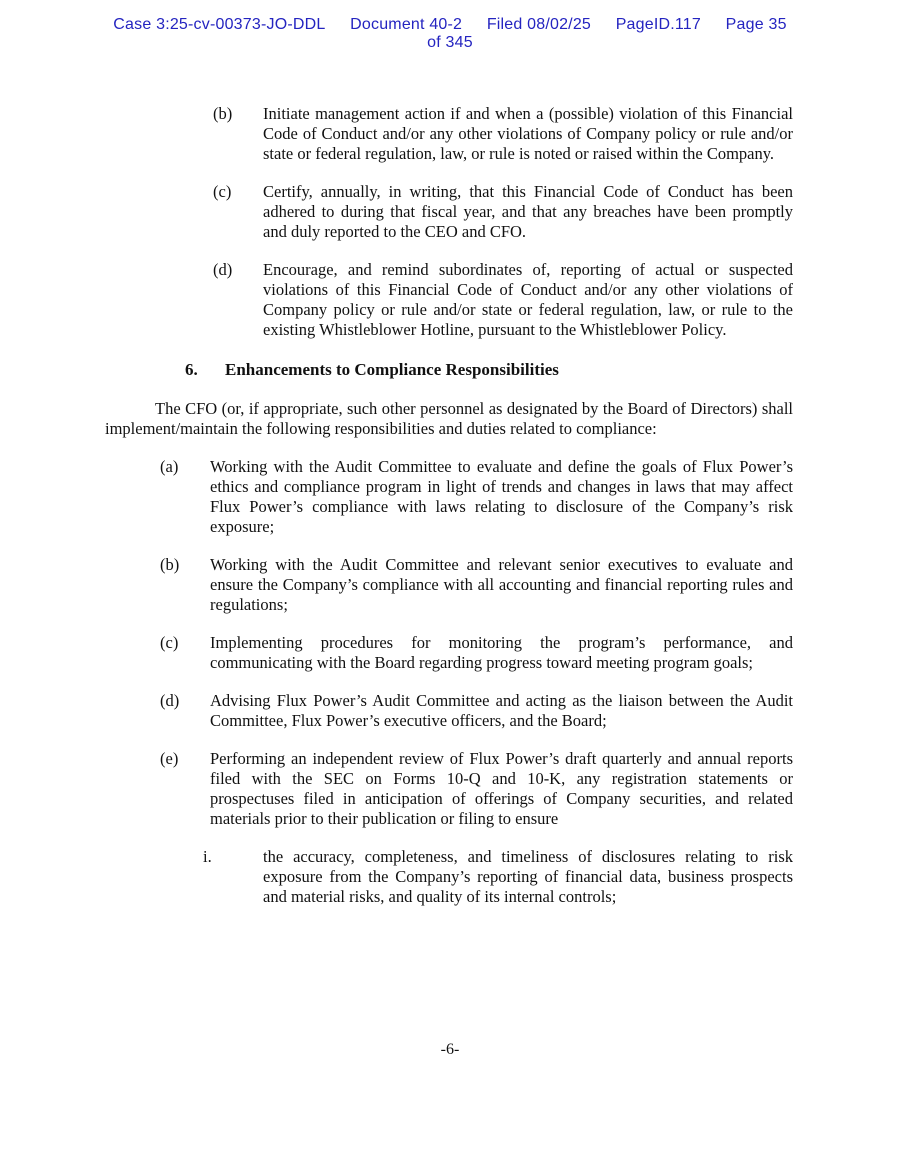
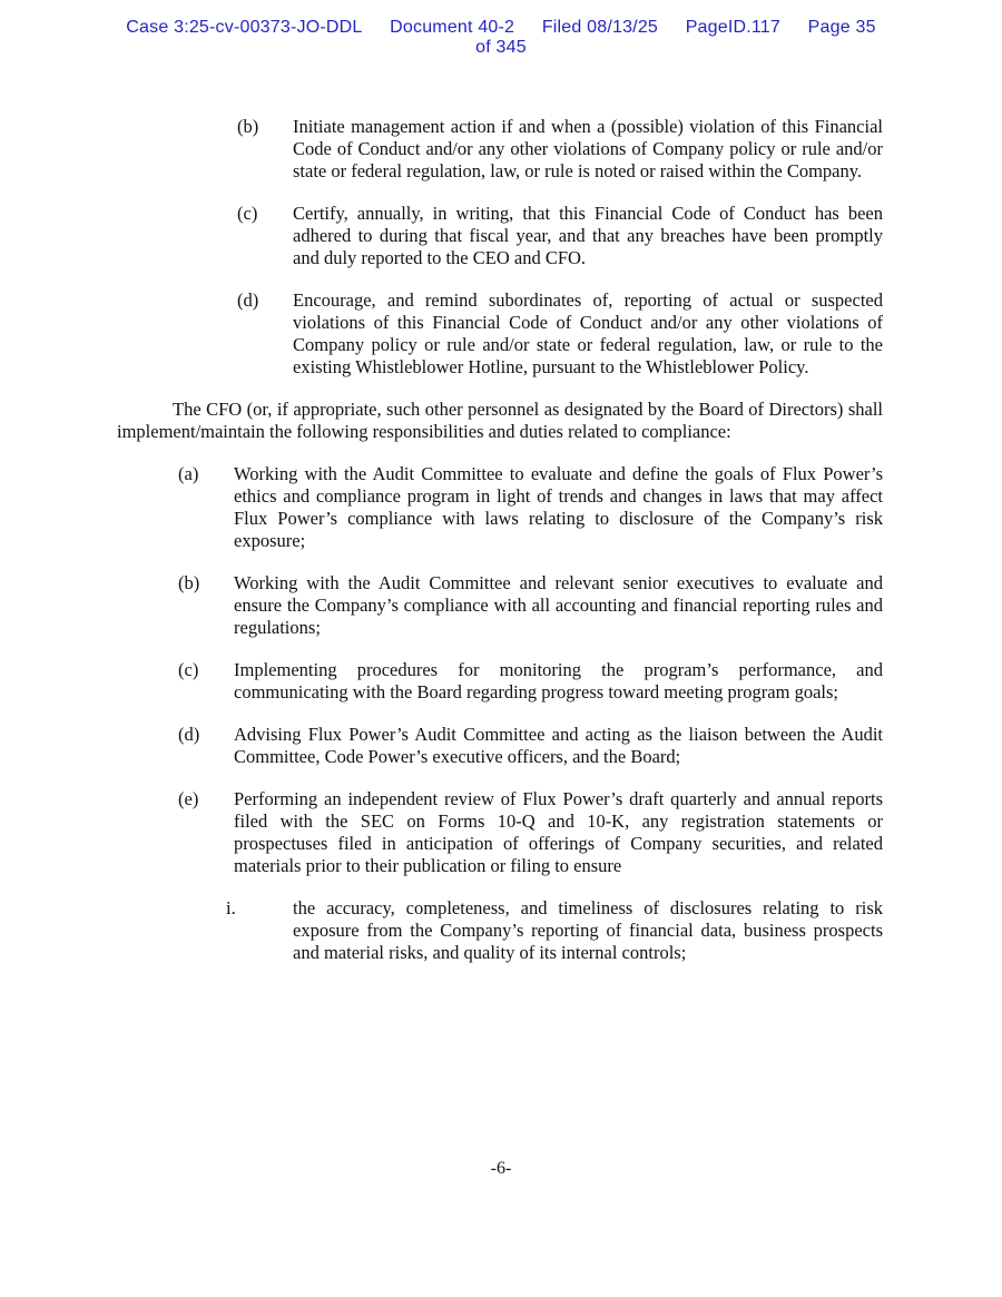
- Case 3:25-cv-00373-JO-DDL Document 40-2 Filed 08/02/25 PageID.117 Page 35
+ Case 3:25-cv-00373-JO-DDL Document 40-2 Filed 08/13/25 PageID.117 Page 35
  of 345
  (b)
  Initiate management action if and when a (possible) violation of this Financial Code of Conduct and/or any other violations of Company policy or rule and/or state or federal regulation, law, or rule is noted or raised within the Company.
  (c)
  Certify, annually, in writing, that this Financial Code of Conduct has been adhered to during that fiscal year, and that any breaches have been promptly and duly reported to the CEO and CFO.
  (d)
  Encourage, and remind subordinates of, reporting of actual or suspected violations of this Financial Code of Conduct and/or any other violations of Company policy or rule and/or state or federal regulation, law, or rule to the existing Whistleblower Hotline, pursuant to the Whistleblower Policy.
- 6. Enhancements to Compliance Responsibilities
  The CFO (or, if appropriate, such other personnel as designated by the Board of Directors) shall implement/maintain the following responsibilities and duties related to compliance:
  (a)
  Working with the Audit Committee to evaluate and define the goals of Flux Power’s ethics and compliance program in light of trends and changes in laws that may affect Flux Power’s compliance with laws relating to disclosure of the Company’s risk exposure;
  (b)
  Working with the Audit Committee and relevant senior executives to evaluate and ensure the Company’s compliance with all accounting and financial reporting rules and regulations;
  (c)
  Implementing procedures for monitoring the program’s performance, and communicating with the Board regarding progress toward meeting program goals;
  (d)
- Advising Flux Power’s Audit Committee and acting as the liaison between the Audit Committee, Flux Power’s executive officers, and the Board;
+ Advising Flux Power’s Audit Committee and acting as the liaison between the Audit Committee, Code Power’s executive officers, and the Board;
  (e)
  Performing an independent review of Flux Power’s draft quarterly and annual reports filed with the SEC on Forms 10-Q and 10-K, any registration statements or prospectuses filed in anticipation of offerings of Company securities, and related materials prior to their publication or filing to ensure
  i.
  the accuracy, completeness, and timeliness of disclosures relating to risk exposure from the Company’s reporting of financial data, business prospects and material risks, and quality of its internal controls;
  -6-
